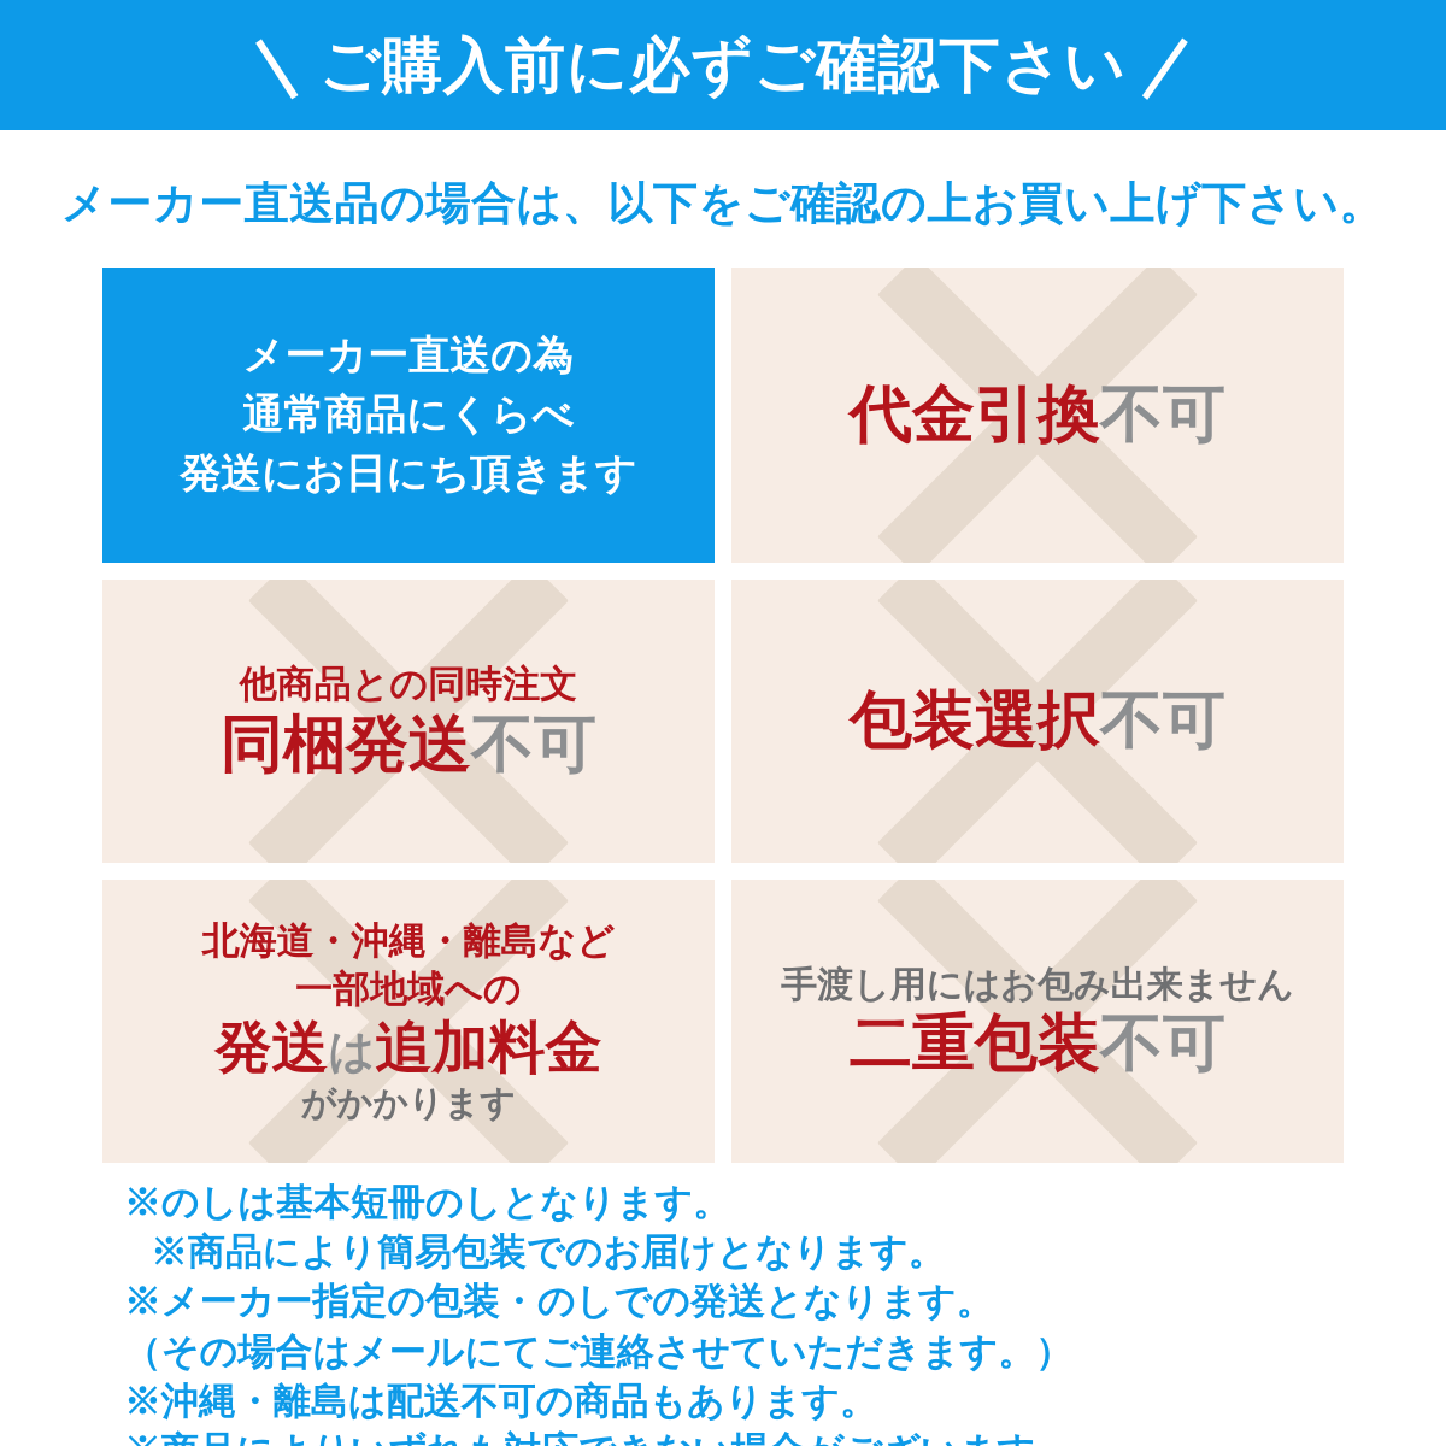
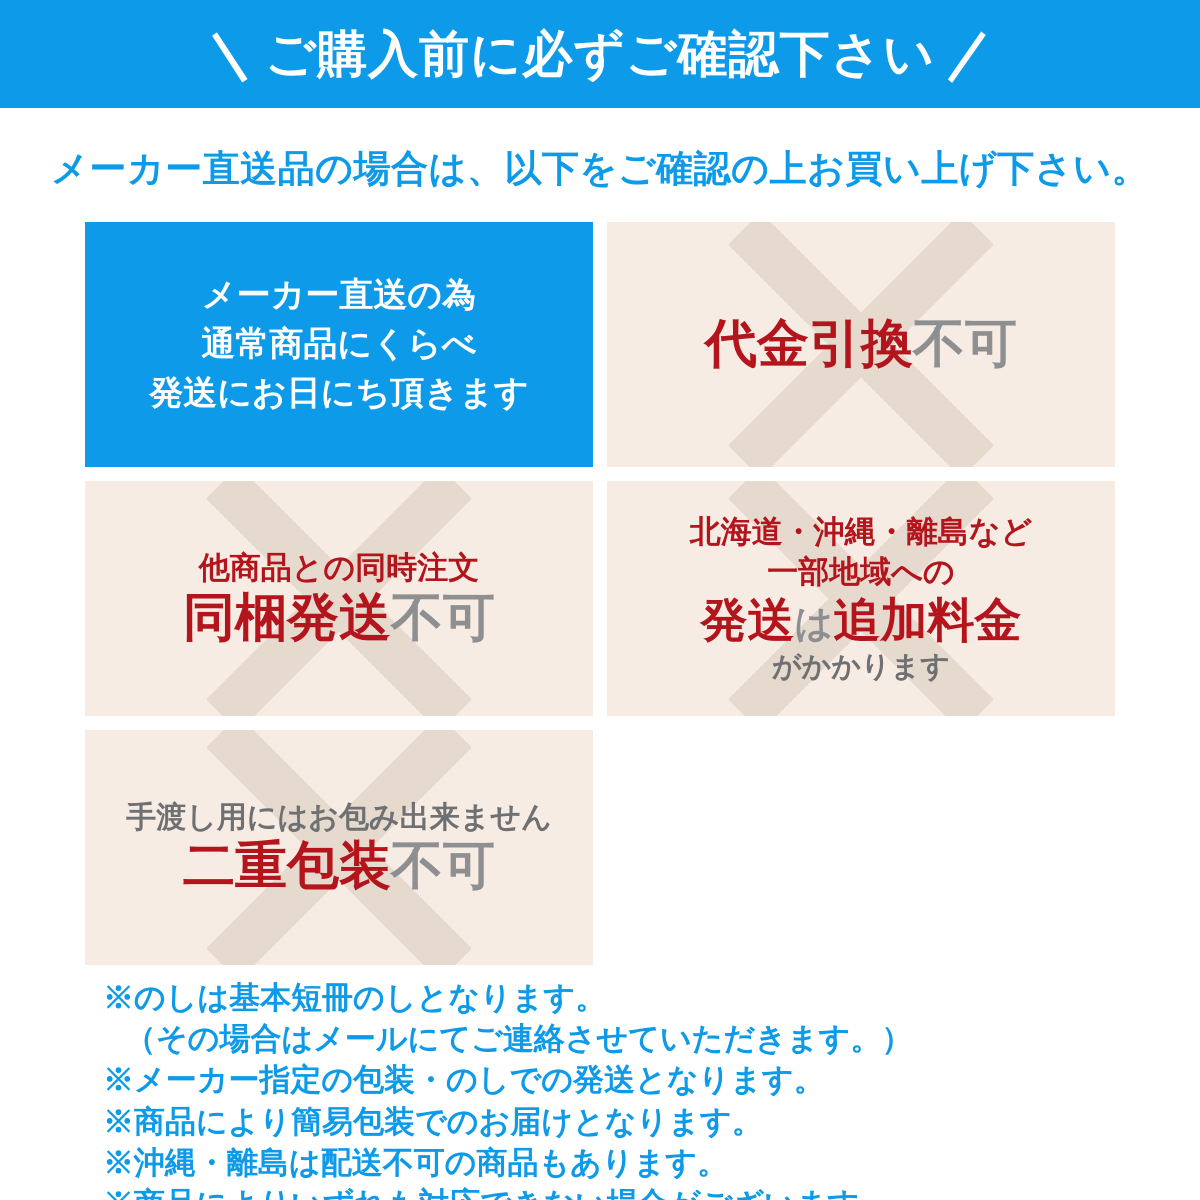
  ご購入前に必ずご確認下さい
  メーカー直送品の場合は、以下をご確認の上お買い上げ下さい。
  メーカー直送の為
  通常商品にくらべ
  発送にお日にち頂きます
  代金引換不可
  他商品との同時注文
  同梱発送不可
- 包装選択不可
  北海道・沖縄・離島など
  一部地域への
  発送は追加料金
  がかかります
  手渡し用にはお包み出来ません
  二重包装不可
  ※のしは基本短冊のしとなります。
- ※商品により簡易包装でのお届けとなります。
+ （その場合はメールにてご連絡させていただきます。）
  ※メーカー指定の包装・のしでの発送となります。
- （その場合はメールにてご連絡させていただきます。）
+ ※商品により簡易包装でのお届けとなります。
  ※沖縄・離島は配送不可の商品もあります。
